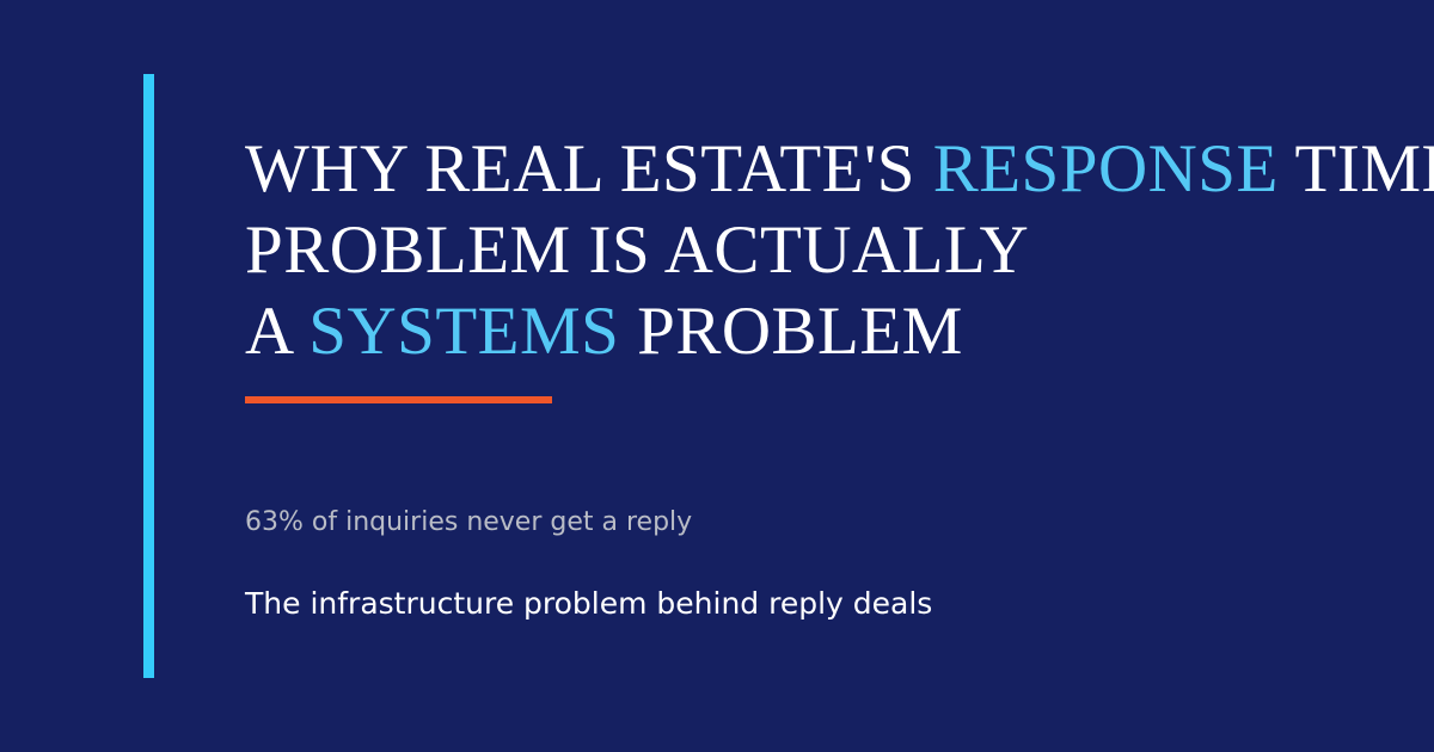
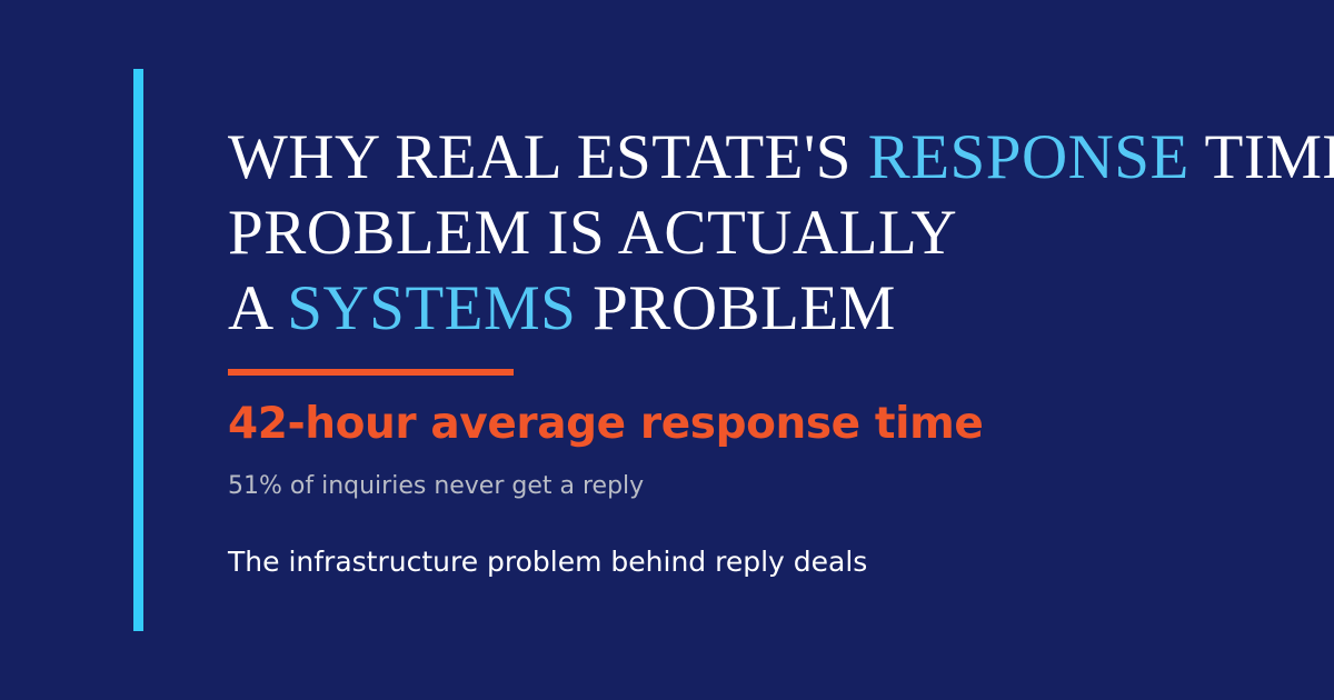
  WHY REAL ESTATE'S RESPONSE TIM
  PROBLEM IS ACTUALLY
  A SYSTEMS PROBLEM
+ 42-hour average response time
- 63% of inquiries never get a reply
+ 51% of inquiries never get a reply
  The infrastructure problem behind reply deals
